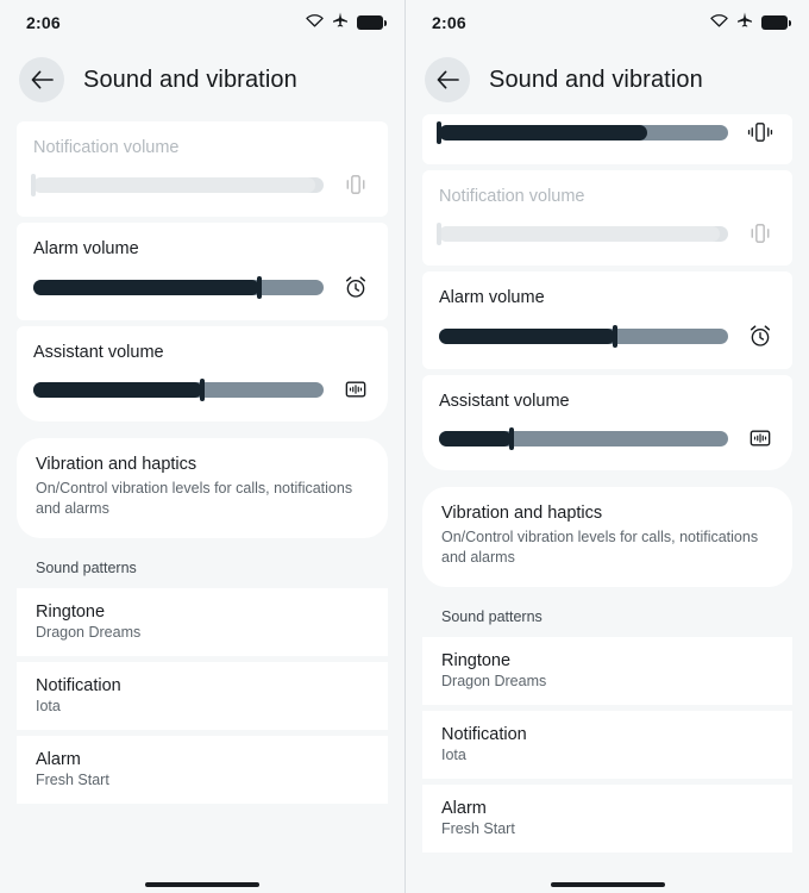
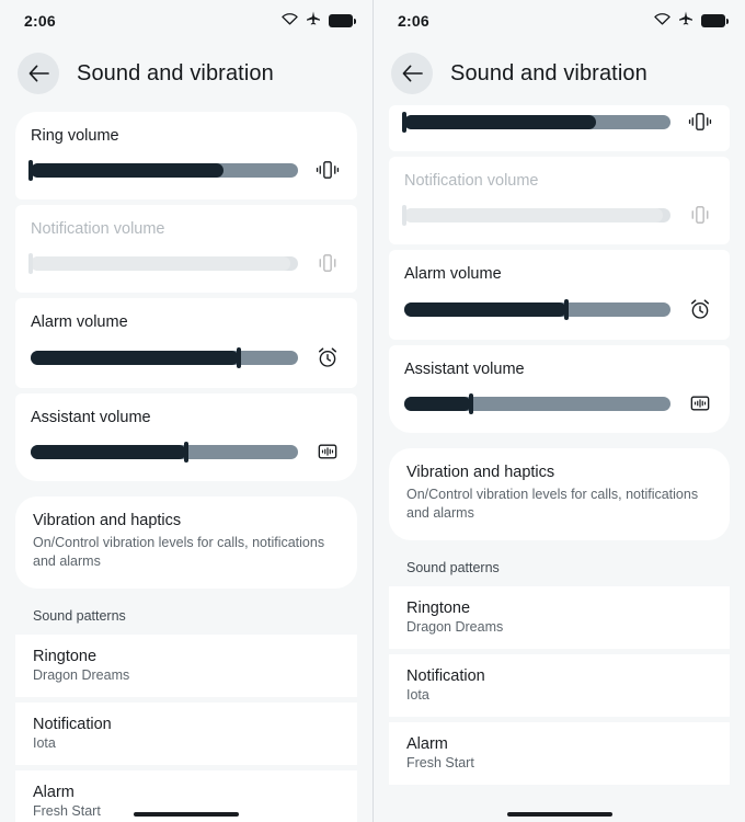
  2:06
  Sound and vibration
+ Ring volume
  Notification volume
  Alarm volume
  Assistant volume
  Vibration and haptics
  On/Control vibration levels for calls, notifications and alarms
  Sound patterns
  Ringtone
  Dragon Dreams
  Notification
  Iota
  Alarm
  Fresh Start
  2:06
  Sound and vibration
  Notification volume
  Alarm volume
  Assistant volume
  Vibration and haptics
  On/Control vibration levels for calls, notifications and alarms
  Sound patterns
  Ringtone
  Dragon Dreams
  Notification
  Iota
  Alarm
  Fresh Start
